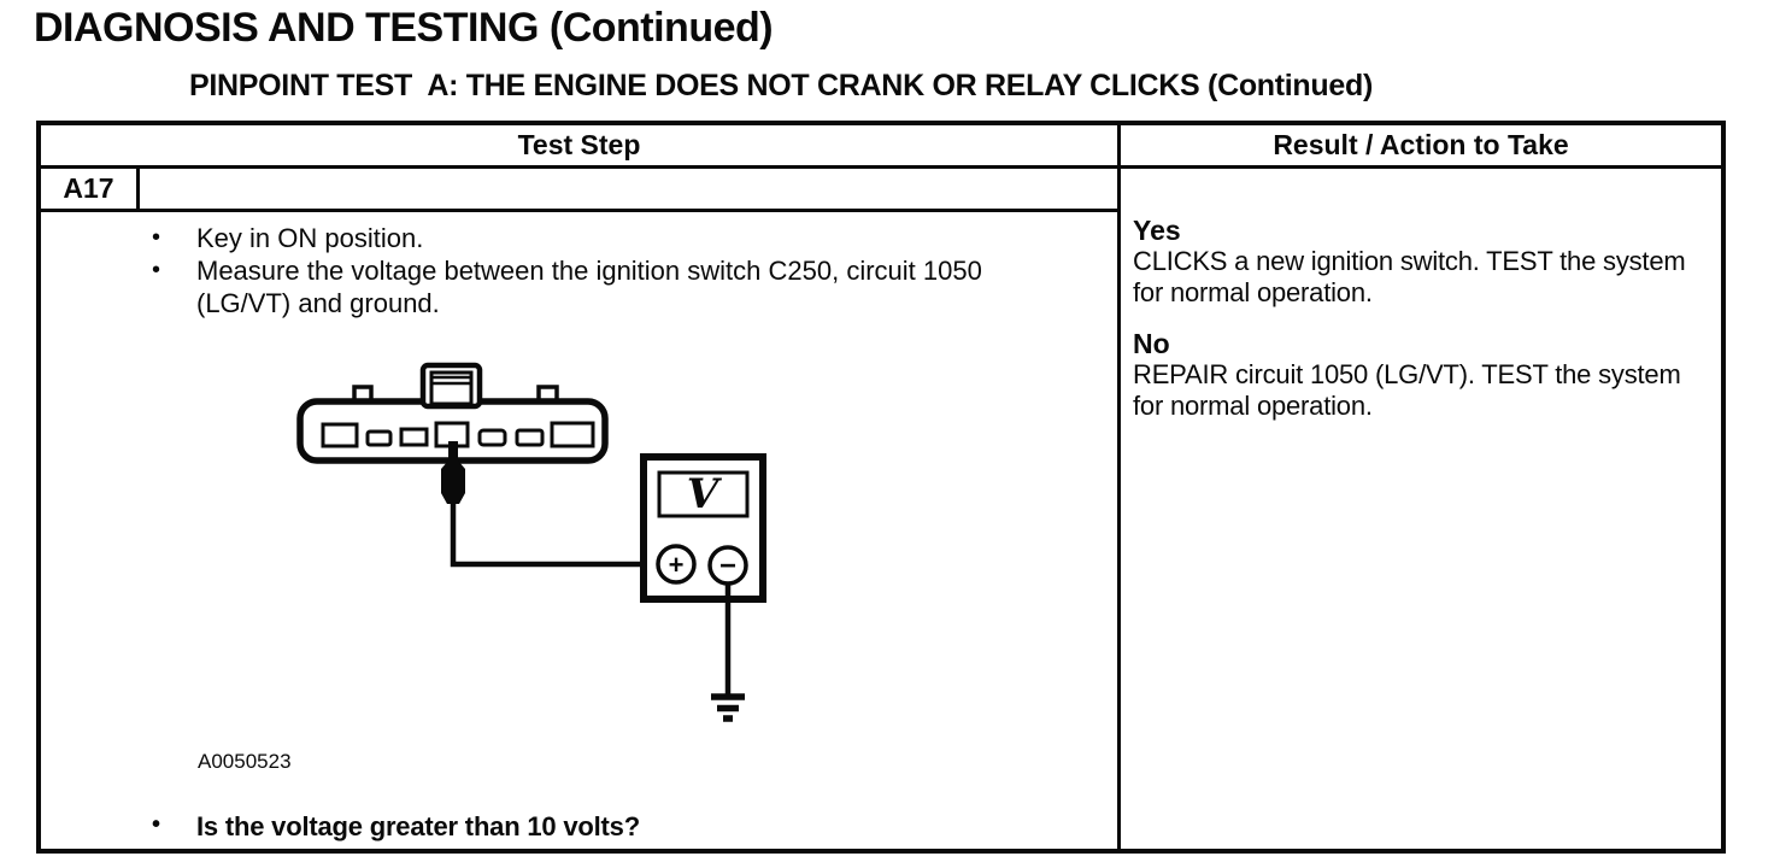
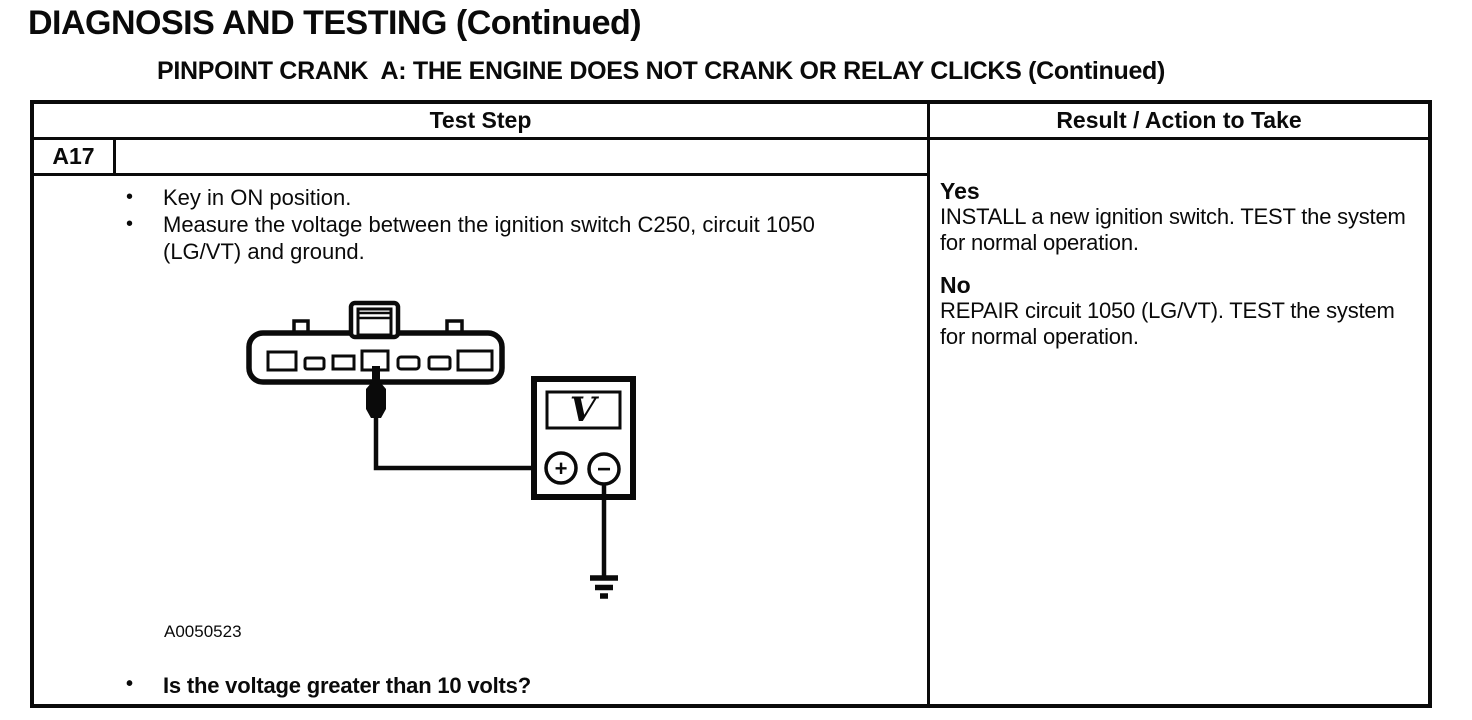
  DIAGNOSIS AND TESTING (Continued)
- PINPOINT TEST A: THE ENGINE DOES NOT CRANK OR RELAY CLICKS (Continued)
+ PINPOINT CRANK A: THE ENGINE DOES NOT CRANK OR RELAY CLICKS (Continued)
  Test Step
  Result / Action to Take
  A17
  •
  Key in ON position.
  •
  Measure the voltage between the ignition switch C250, circuit 1050 (LG/VT) and ground.
  V
  +
  −
  A0050523
  •
  Is the voltage greater than 10 volts?
  Yes
- CLICKS a new ignition switch. TEST the system for normal operation.
+ INSTALL a new ignition switch. TEST the system for normal operation.
  No
  REPAIR circuit 1050 (LG/VT). TEST the system for normal operation.
